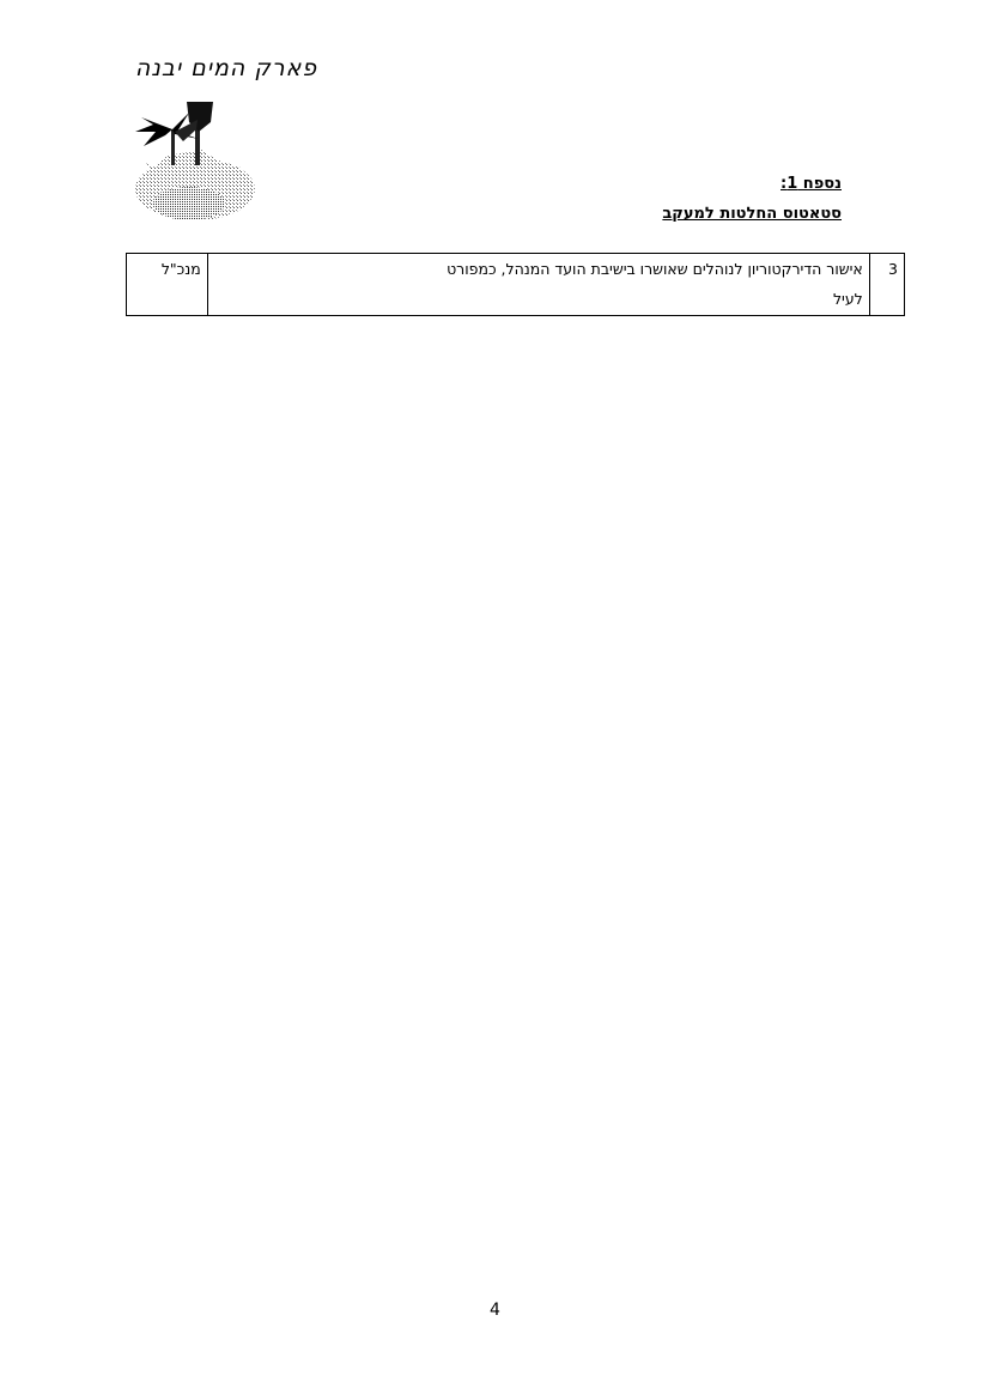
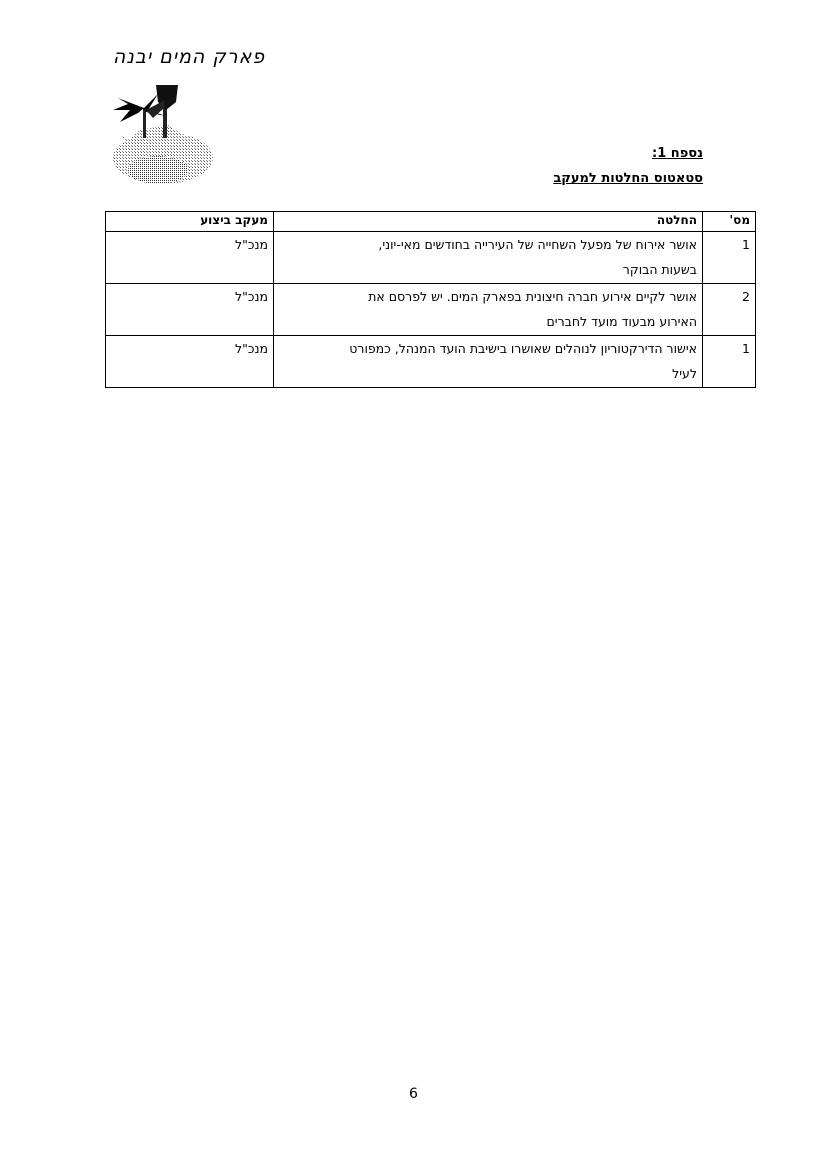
  פארק המים יבנה
  נספח 1:
  סטאטוס החלטות למעקב
+ מס'	החלטה	מעקב ביצוע
+ 1	אושר אירוח של מפעל השחייה של העירייה בחודשים מאי-יוני, בשעות הבוקר	מנכ"ל
+ 2	אושר לקיים אירוע חברה חיצונית בפארק המים. יש לפרסם את האירוע מבעוד מועד לחברים	מנכ"ל
- 3	אישור הדירקטוריון לנוהלים שאושרו בישיבת הועד המנהל, כמפורט לעיל	מנכ"ל
+ 1	אישור הדירקטוריון לנוהלים שאושרו בישיבת הועד המנהל, כמפורט לעיל	מנכ"ל
- 4
+ 6
